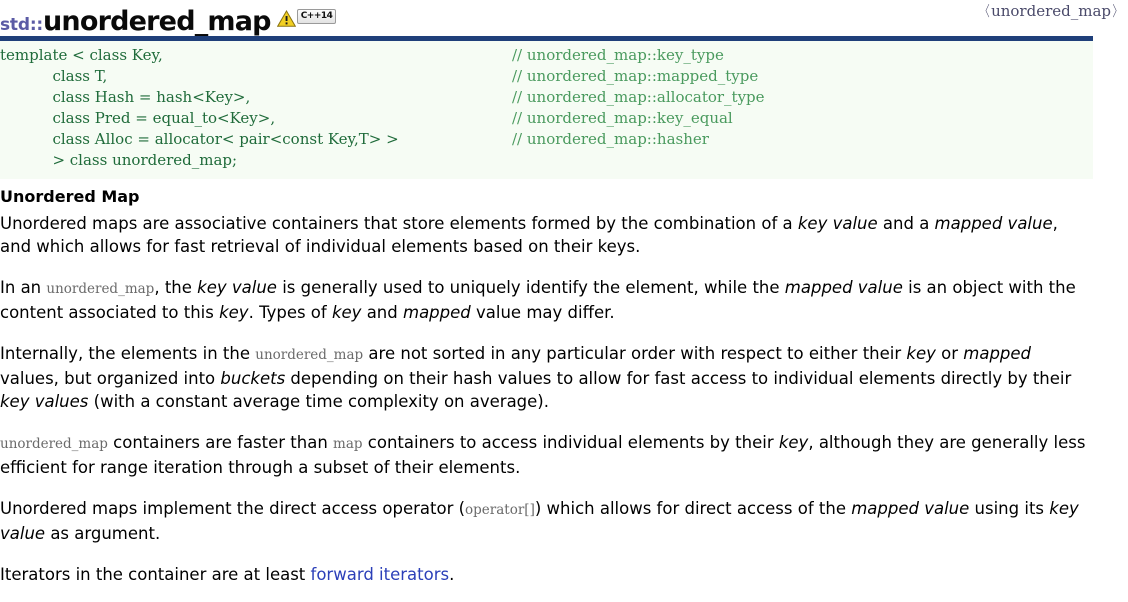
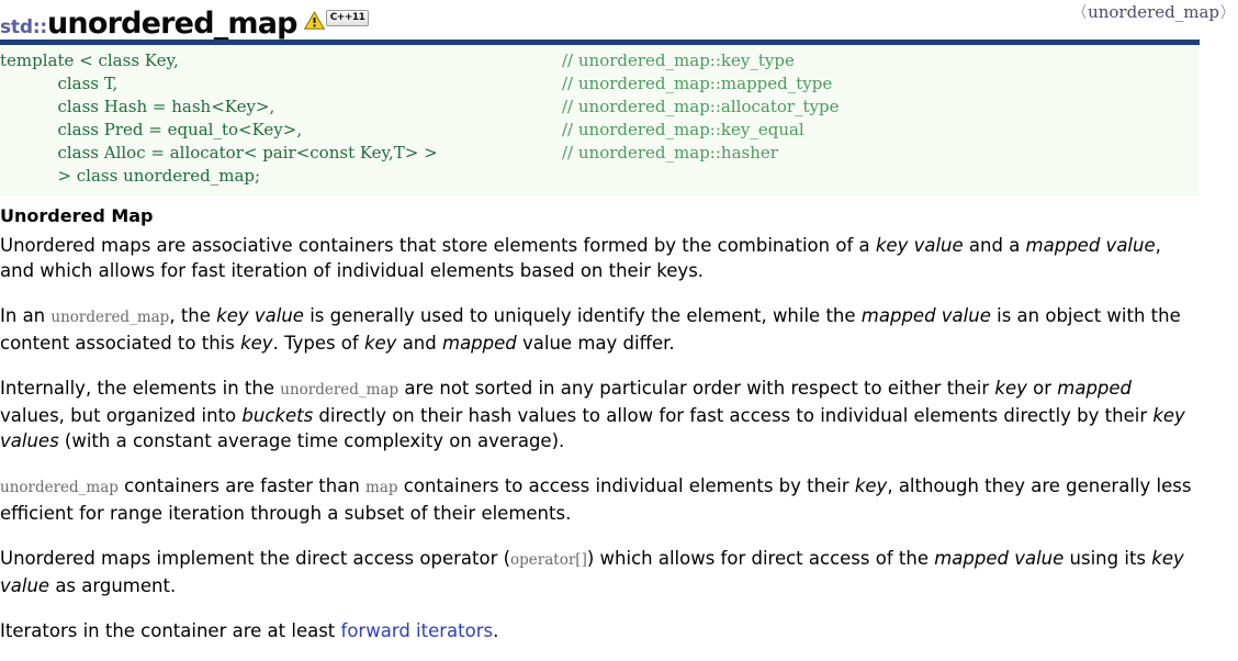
- std::unordered_map C++14
+ std::unordered_map C++11
  〈unordered_map〉
  template < class Key,	// unordered_map::key_type
  class T,	// unordered_map::mapped_type
  class Hash = hash<Key>,	// unordered_map::allocator_type
  class Pred = equal_to<Key>,	// unordered_map::key_equal
  class Alloc = allocator< pair<const Key,T> >	// unordered_map::hasher
  > class unordered_map;
  Unordered Map
- Unordered maps are associative containers that store elements formed by the combination of a key value and a mapped value, and which allows for fast retrieval of individual elements based on their keys.
+ Unordered maps are associative containers that store elements formed by the combination of a key value and a mapped value, and which allows for fast iteration of individual elements based on their keys.
  In an unordered_map, the key value is generally used to uniquely identify the element, while the mapped value is an object with the content associated to this key. Types of key and mapped value may differ.
- Internally, the elements in the unordered_map are not sorted in any particular order with respect to either their key or mapped values, but organized into buckets depending on their hash values to allow for fast access to individual elements directly by their key values (with a constant average time complexity on average).
+ Internally, the elements in the unordered_map are not sorted in any particular order with respect to either their key or mapped values, but organized into buckets directly on their hash values to allow for fast access to individual elements directly by their key values (with a constant average time complexity on average).
  unordered_map containers are faster than map containers to access individual elements by their key, although they are generally less efficient for range iteration through a subset of their elements.
  Unordered maps implement the direct access operator (operator[]) which allows for direct access of the mapped value using its key value as argument.
  Iterators in the container are at least forward iterators.
